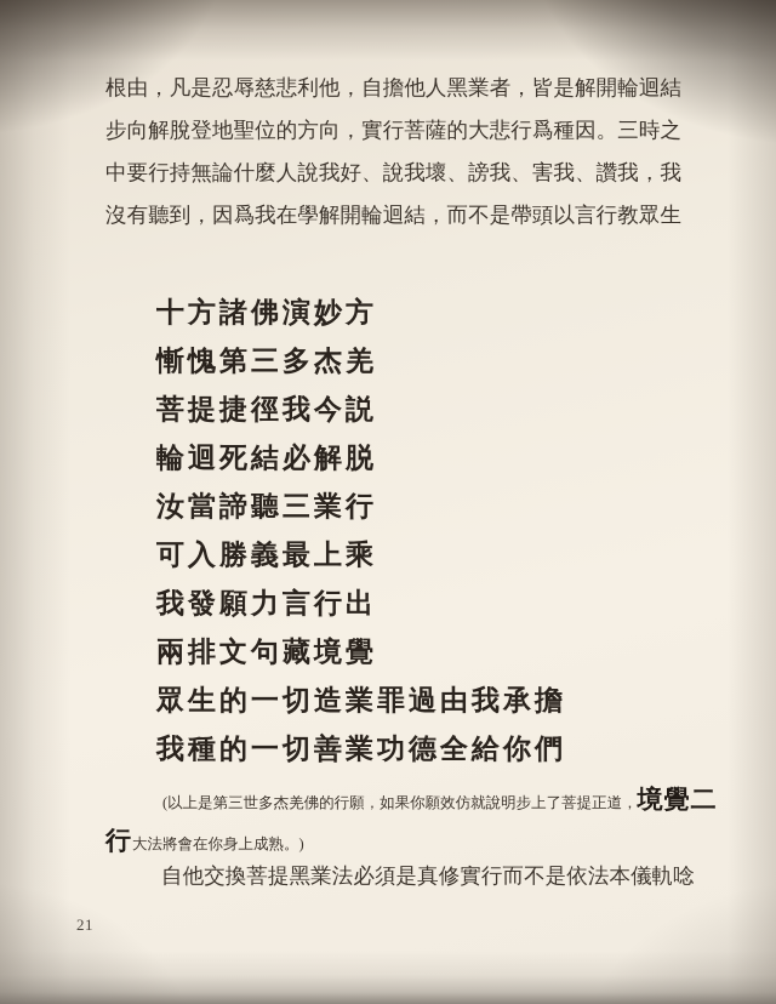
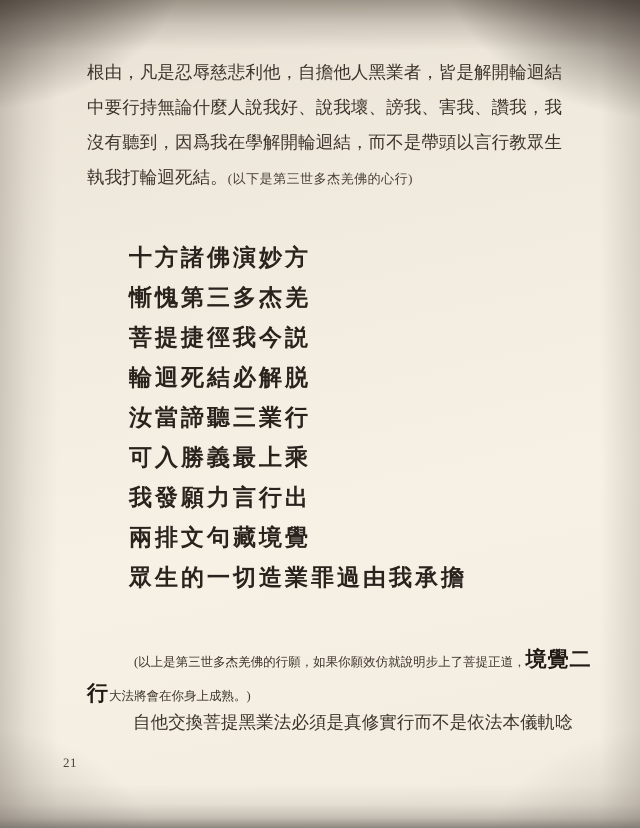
  根由，凡是忍辱慈悲利他，自擔他人黑業者，皆是解開輪迴結
- 步向解脫登地聖位的方向，實行菩薩的大悲行爲種因。三時之
  中要行持無論什麼人說我好、說我壞、謗我、害我、讚我，我
  沒有聽到，因爲我在學解開輪迴結，而不是帶頭以言行教眾生
+ 執我打輪迴死結。(以下是第三世多杰羌佛的心行)
  十方諸佛演妙方
  慚愧第三多杰羌
  菩提捷徑我今説
  輪迴死結必解脱
  汝當諦聽三業行
  可入勝義最上乘
  我發願力言行出
  兩排文句藏境覺
  眾生的一切造業罪過由我承擔
- 我種的一切善業功德全給你們
  (以上是第三世多杰羌佛的行願，如果你願效仿就說明步上了菩提正道，境覺二
  行大法將會在你身上成熟。)
  自他交換菩提黑業法必須是真修實行而不是依法本儀軌唸
  21
